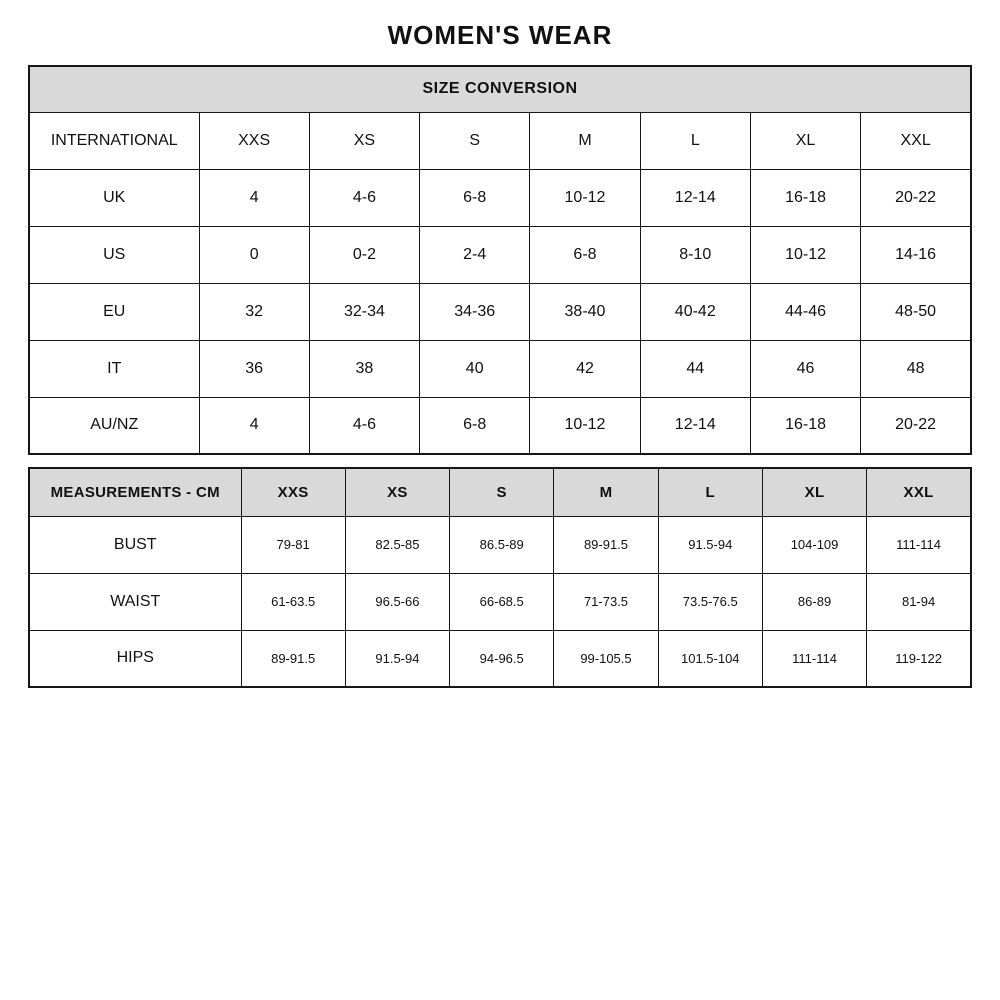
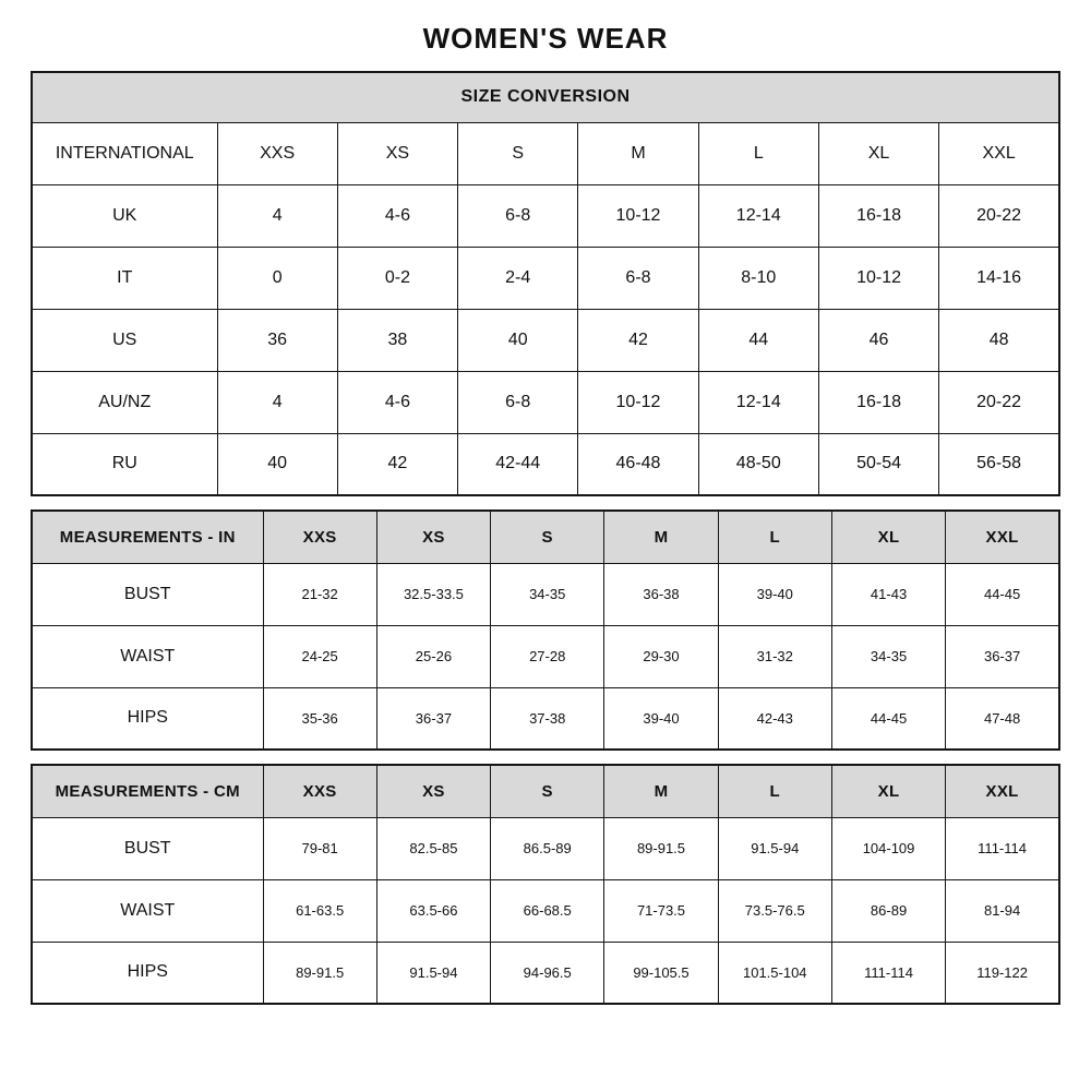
  WOMEN'S WEAR
  SIZE CONVERSION
  INTERNATIONAL	XXS	XS	S	M	L	XL	XXL
  UK	4	4-6	6-8	10-12	12-14	16-18	20-22
- US	0	0-2	2-4	6-8	8-10	10-12	14-16
+ IT	0	0-2	2-4	6-8	8-10	10-12	14-16
- EU	32	32-34	34-36	38-40	40-42	44-46	48-50
- IT	36	38	40	42	44	46	48
+ US	36	38	40	42	44	46	48
  AU/NZ	4	4-6	6-8	10-12	12-14	16-18	20-22
+ RU	40	42	42-44	46-48	48-50	50-54	56-58
+ MEASUREMENTS - IN	XXS	XS	S	M	L	XL	XXL
+ BUST	21-32	32.5-33.5	34-35	36-38	39-40	41-43	44-45
+ WAIST	24-25	25-26	27-28	29-30	31-32	34-35	36-37
+ HIPS	35-36	36-37	37-38	39-40	42-43	44-45	47-48
  MEASUREMENTS - CM	XXS	XS	S	M	L	XL	XXL
  BUST	79-81	82.5-85	86.5-89	89-91.5	91.5-94	104-109	111-114
- WAIST	61-63.5	96.5-66	66-68.5	71-73.5	73.5-76.5	86-89	81-94
+ WAIST	61-63.5	63.5-66	66-68.5	71-73.5	73.5-76.5	86-89	81-94
  HIPS	89-91.5	91.5-94	94-96.5	99-105.5	101.5-104	111-114	119-122
